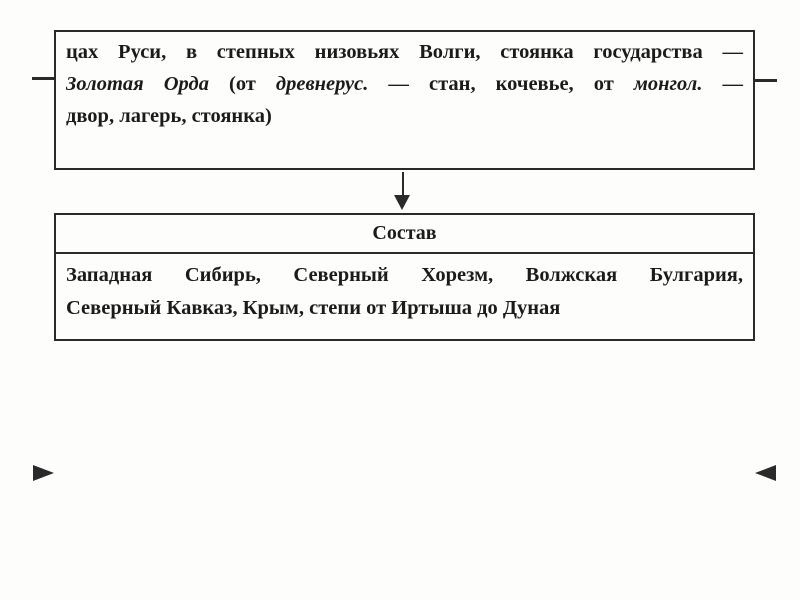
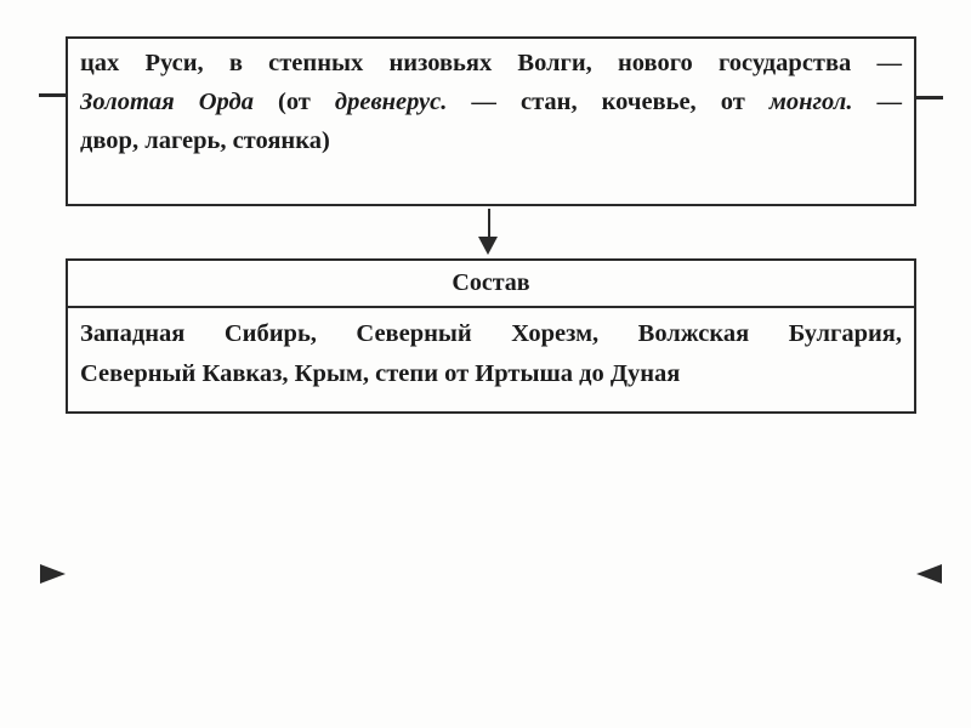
- цах Руси, в степных низовьях Волги, стоянка государства —
+ цах Руси, в степных низовьях Волги, нового государства —
  Золотая Орда (от древнерус. — стан, кочевье, от монгол. —
  двор, лагерь, стоянка)
  Состав
  Западная Сибирь, Северный Хорезм, Волжская Булгария,
  Северный Кавказ, Крым, степи от Иртыша до Дуная
